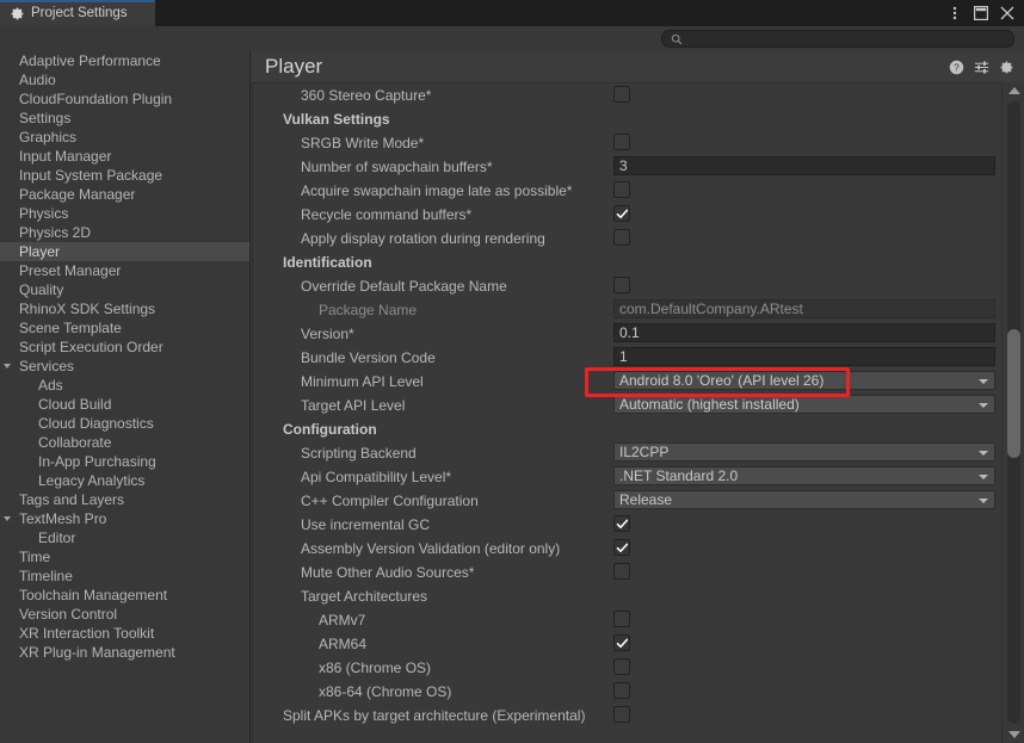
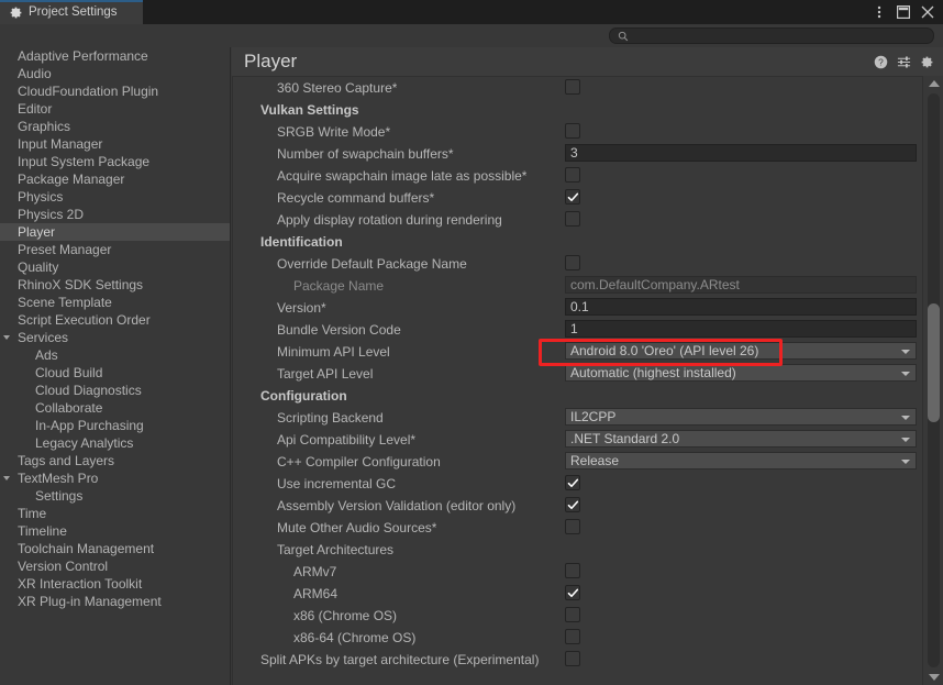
  Project Settings
  Adaptive Performance
  Audio
  CloudFoundation Plugin
- Settings
+ Editor
  Graphics
  Input Manager
  Input System Package
  Package Manager
  Physics
  Physics 2D
  Player
  Preset Manager
  Quality
  RhinoX SDK Settings
  Scene Template
  Script Execution Order
  Services
  Ads
  Cloud Build
  Cloud Diagnostics
  Collaborate
  In-App Purchasing
  Legacy Analytics
  Tags and Layers
  TextMesh Pro
- Editor
+ Settings
  Time
  Timeline
  Toolchain Management
  Version Control
  XR Interaction Toolkit
  XR Plug-in Management
  Player
  ?
  360 Stereo Capture*
  Vulkan Settings
  SRGB Write Mode*
  Number of swapchain buffers*
  3
  Acquire swapchain image late as possible*
  Recycle command buffers*
  Apply display rotation during rendering
  Identification
  Override Default Package Name
  Package Name
  com.DefaultCompany.ARtest
  Version*
  0.1
  Bundle Version Code
  1
  Minimum API Level
  Android 8.0 'Oreo' (API level 26)
  Target API Level
  Automatic (highest installed)
  Configuration
  Scripting Backend
  IL2CPP
  Api Compatibility Level*
  .NET Standard 2.0
  C++ Compiler Configuration
  Release
  Use incremental GC
  Assembly Version Validation (editor only)
  Mute Other Audio Sources*
  Target Architectures
  ARMv7
  ARM64
  x86 (Chrome OS)
  x86-64 (Chrome OS)
  Split APKs by target architecture (Experimental)
